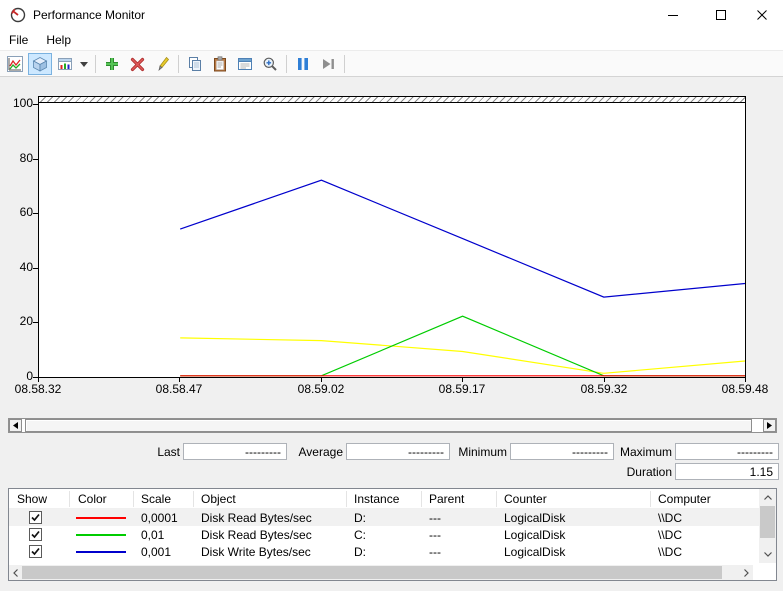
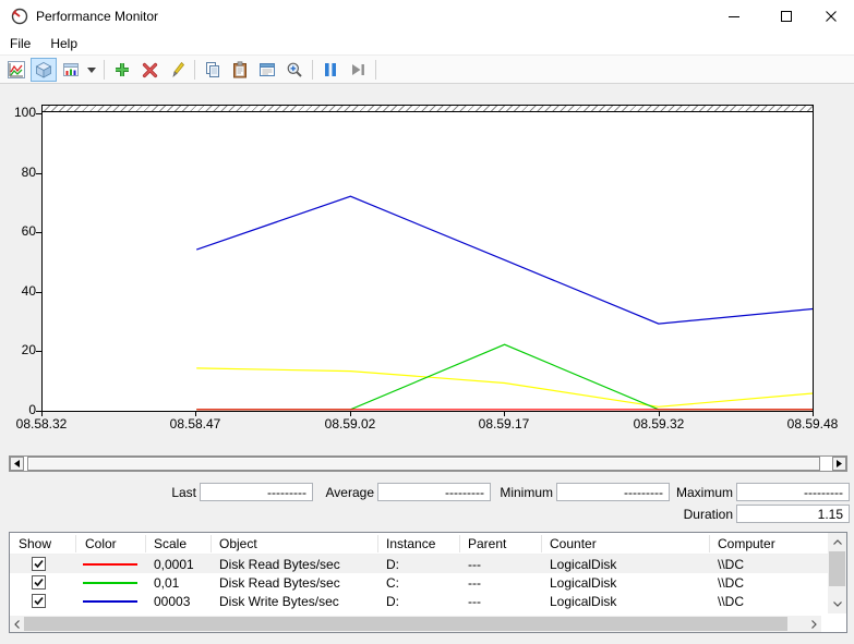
  Performance Monitor
  File
  Help
  100
  80
  60
  40
  20
  0
  08.58.32
  08.58.47
  08.59.02
  08.59.17
  08.59.32
  08.59.48
  Last
  ---------
  Average
  ---------
  Minimum
  ---------
  Maximum
  ---------
  Duration
  1.15
  Show
  Color
  Scale
  Object
  Instance
  Parent
  Counter
  Computer
  0,0001
  Disk Read Bytes/sec
  D:
  ---
  LogicalDisk
  \\DC
  0,01
  Disk Read Bytes/sec
  C:
  ---
  LogicalDisk
  \\DC
- 0,001
+ 00003
  Disk Write Bytes/sec
  D:
  ---
  LogicalDisk
  \\DC
